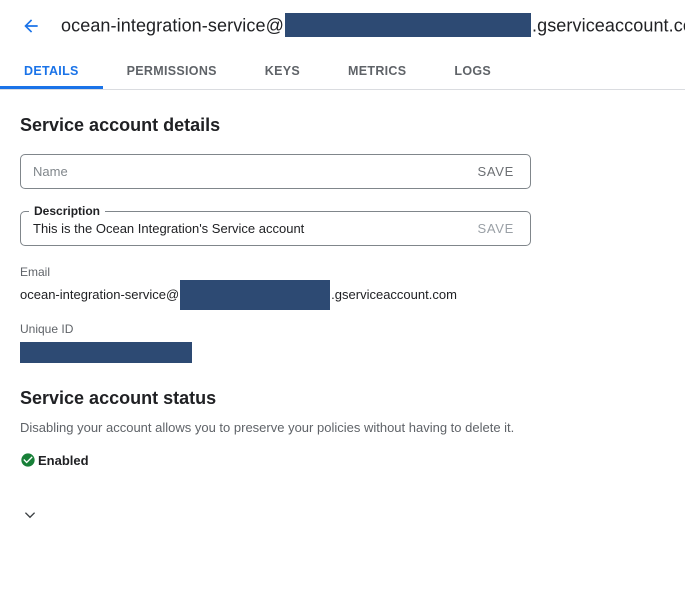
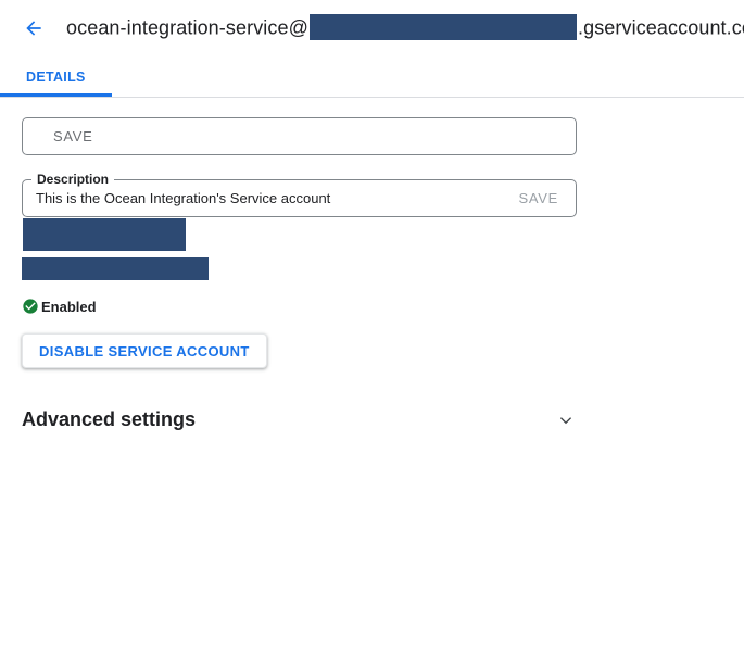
  ocean-integration-service@ .gserviceaccount.c
  DETAILS
- PERMISSIONS
- KEYS
- METRICS
- LOGS
- Service account details
- Name
  SAVE
  Description
  This is the Ocean Integration's Service account
  SAVE
- Email
- ocean-integration-service@
- .gserviceaccount.com
- Unique ID
- Service account status
- Disabling your account allows you to preserve your policies without having to delete it.
  Enabled
+ DISABLE SERVICE ACCOUNT
+ Advanced settings
